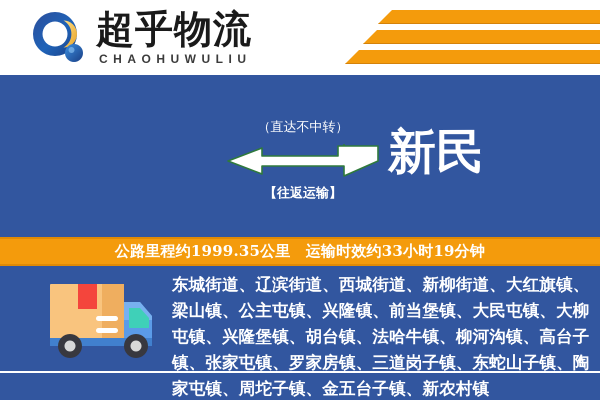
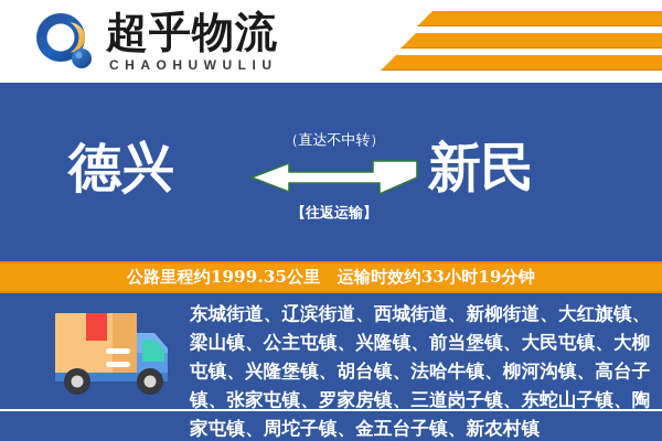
  超乎物流
  CHAOHUWULIU
+ 德兴
  新民
  （直达不中转）
  【往返运输】
  公路里程约1999.35公里 运输时效约33小时19分钟
  东城街道、辽滨街道、西城街道、新柳街道、大红旗镇、梁山镇、公主屯镇、兴隆镇、前当堡镇、大民屯镇、大柳屯镇、兴隆堡镇、胡台镇、法哈牛镇、柳河沟镇、高台子镇、张家屯镇、罗家房镇、三道岗子镇、东蛇山子镇、陶家屯镇、周坨子镇、金五台子镇、新农村镇
